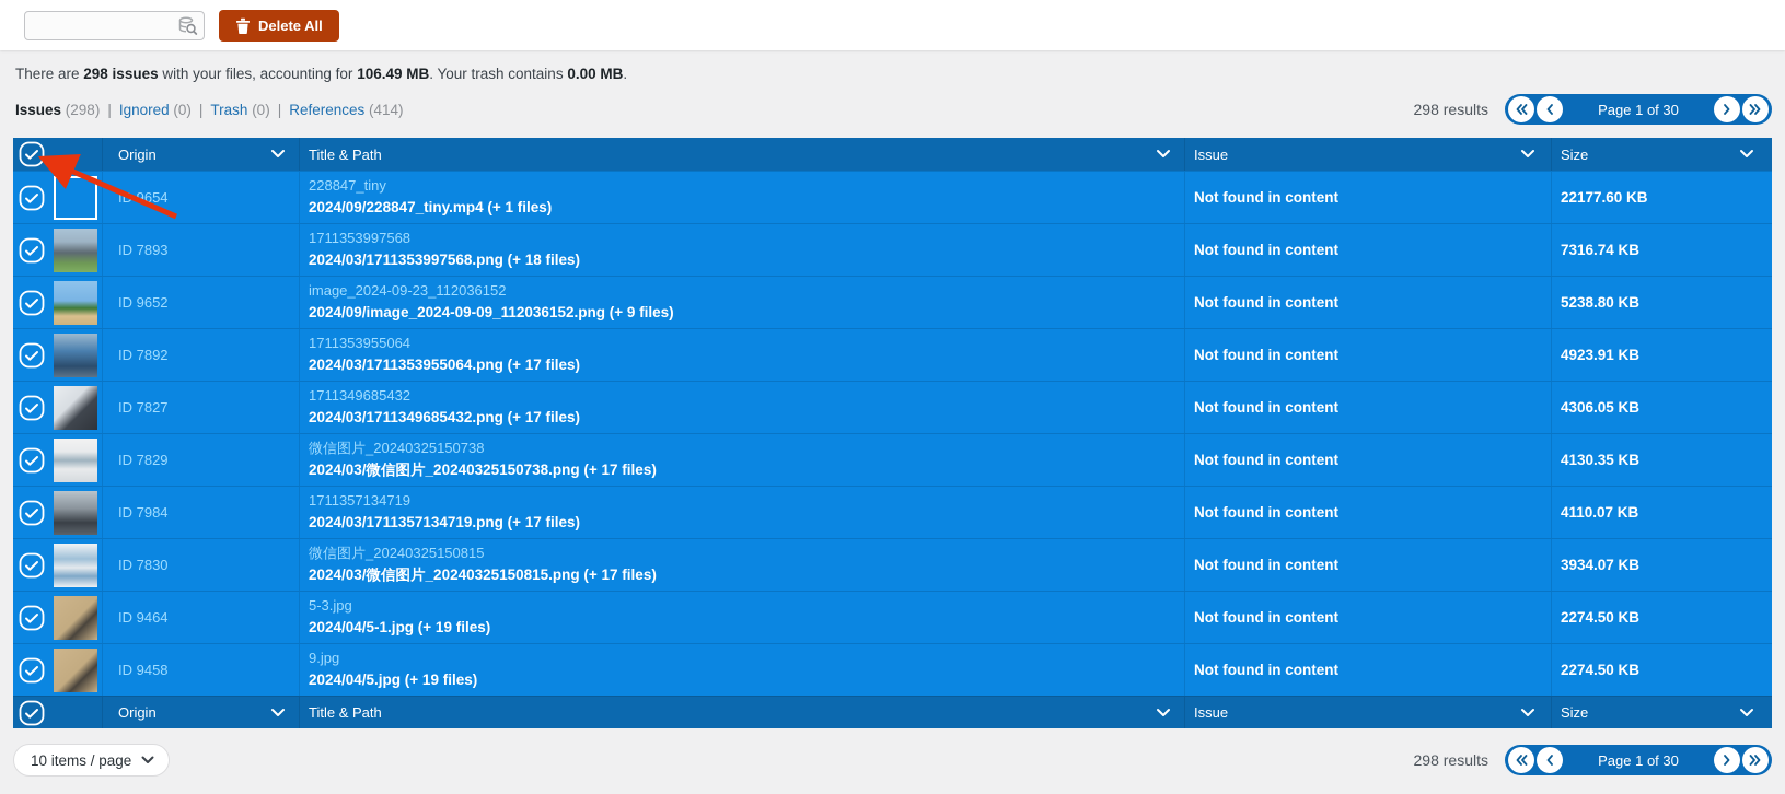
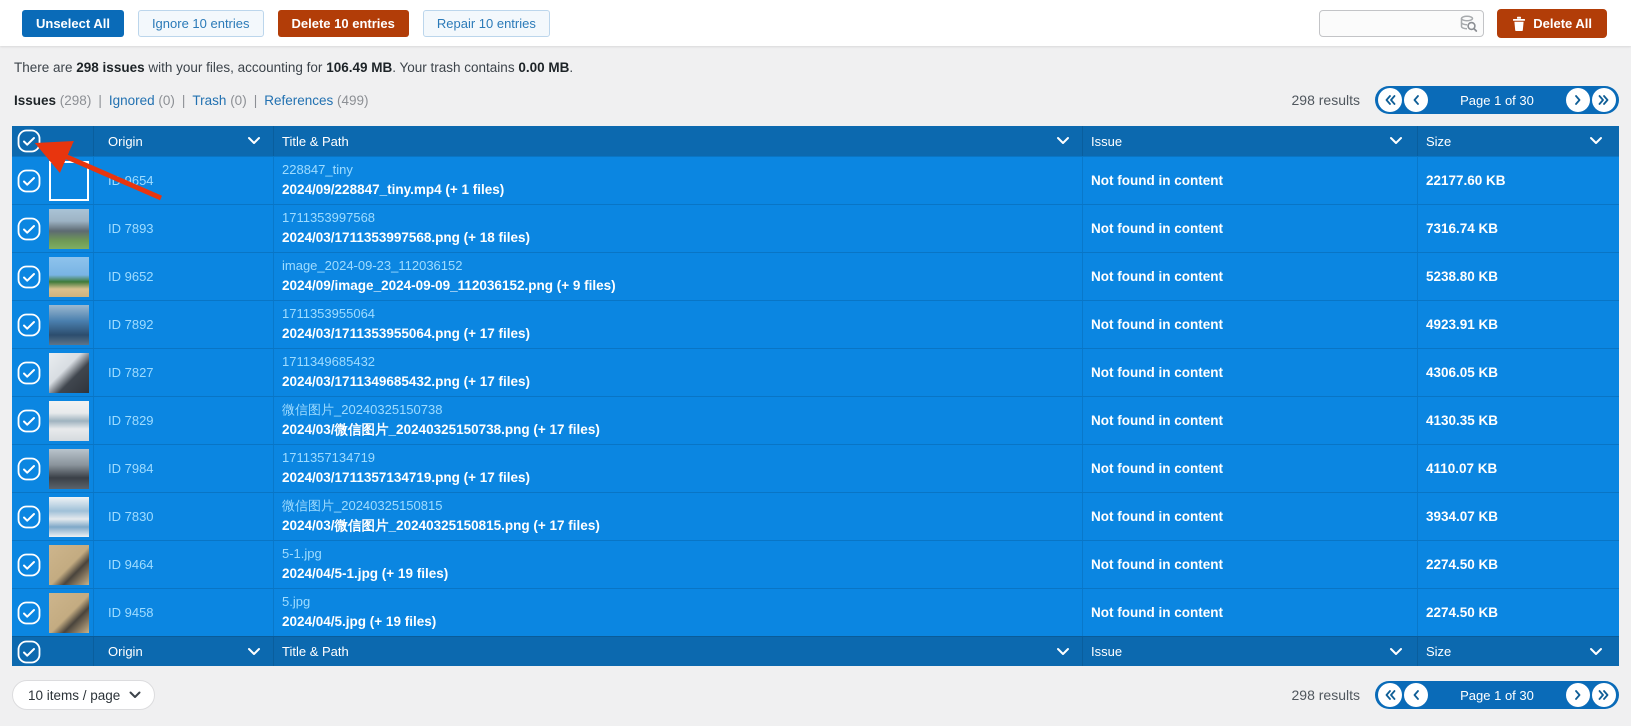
+ Unselect All
+ Ignore 10 entries
+ Delete 10 entries
+ Repair 10 entries
  Delete All
  There are 298 issues with your files, accounting for 106.49 MB. Your trash contains 0.00 MB.
  Issues (298)
  |
  Ignored (0)
  |
  Trash (0)
  |
- References (414)
+ References (499)
  298 results
  Page 1 of 30
  Origin
  Title & Path
  Issue
  Size
  I 9654
  228847_tiny
  2024/09/228847_tiny.mp4 (+ 1 files)
  Not found in content
  22177.60 KB
  ID 7893
  1711353997568
  2024/03/1711353997568.png (+ 18 files)
  Not found in content
  7316.74 KB
  ID 9652
  image_2024-09-23_112036152
  2024/09/image_2024-09-09_112036152.png (+ 9 files)
  Not found in content
  5238.80 KB
  ID 7892
  1711353955064
  2024/03/1711353955064.png (+ 17 files)
  Not found in content
  4923.91 KB
  ID 7827
  1711349685432
  2024/03/1711349685432.png (+ 17 files)
  Not found in content
  4306.05 KB
  ID 7829
  微信图片_20240325150738
  2024/03/微信图片_20240325150738.png (+ 17 files)
  Not found in content
  4130.35 KB
  ID 7984
  1711357134719
  2024/03/1711357134719.png (+ 17 files)
  Not found in content
  4110.07 KB
  ID 7830
  微信图片_20240325150815
  2024/03/微信图片_20240325150815.png (+ 17 files)
  Not found in content
  3934.07 KB
  ID 9464
- 5-3.jpg
+ 5-1.jpg
  2024/04/5-1.jpg (+ 19 files)
  Not found in content
  2274.50 KB
  ID 9458
- 9.jpg
+ 5.jpg
  2024/04/5.jpg (+ 19 files)
  Not found in content
  2274.50 KB
  Origin
  Title & Path
  Issue
  Size
  10 items / page
  298 results
  Page 1 of 30
